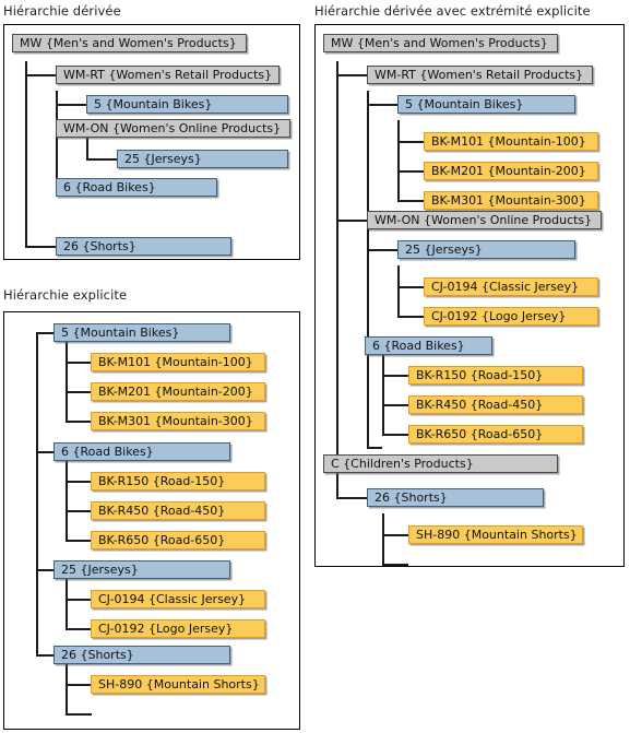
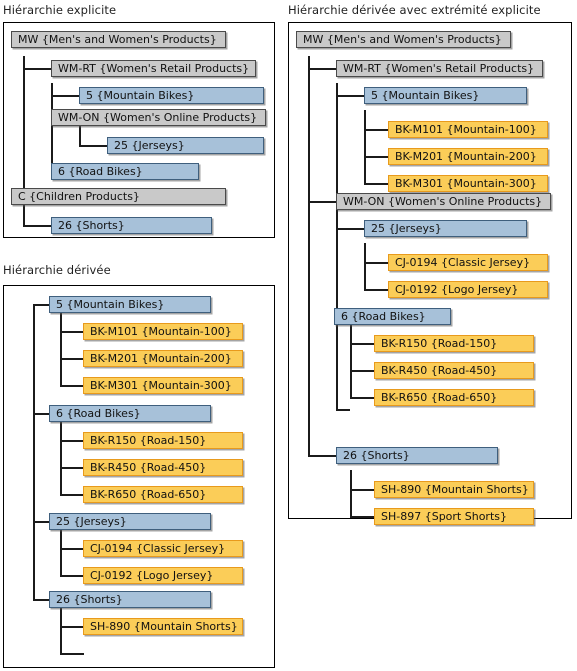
- Hiérarchie dérivée
+ Hiérarchie explicite
  MW {Men's and Women's Products}
  WM-RT {Women's Retail Products}
  5 {Mountain Bikes}
  WM-ON {Women's Online Products}
  25 {Jerseys}
  6 {Road Bikes}
+ C {Children Products}
  26 {Shorts}
- Hiérarchie explicite
+ Hiérarchie dérivée
  5 {Mountain Bikes}
  BK-M101 {Mountain-100}
  BK-M201 {Mountain-200}
  BK-M301 {Mountain-300}
  6 {Road Bikes}
  BK-R150 {Road-150}
  BK-R450 {Road-450}
  BK-R650 {Road-650}
  25 {Jerseys}
  CJ-0194 {Classic Jersey}
  CJ-0192 {Logo Jersey}
  26 {Shorts}
  SH-890 {Mountain Shorts}
  Hiérarchie dérivée avec extrémité explicite
  MW {Men's and Women's Products}
  WM-RT {Women's Retail Products}
  5 {Mountain Bikes}
  BK-M101 {Mountain-100}
  BK-M201 {Mountain-200}
  BK-M301 {Mountain-300}
  WM-ON {Women's Online Products}
  25 {Jerseys}
  CJ-0194 {Classic Jersey}
  CJ-0192 {Logo Jersey}
  6 {Road Bikes}
  BK-R150 {Road-150}
  BK-R450 {Road-450}
  BK-R650 {Road-650}
- C {Children's Products}
  26 {Shorts}
  SH-890 {Mountain Shorts}
+ SH-897 {Sport Shorts}
